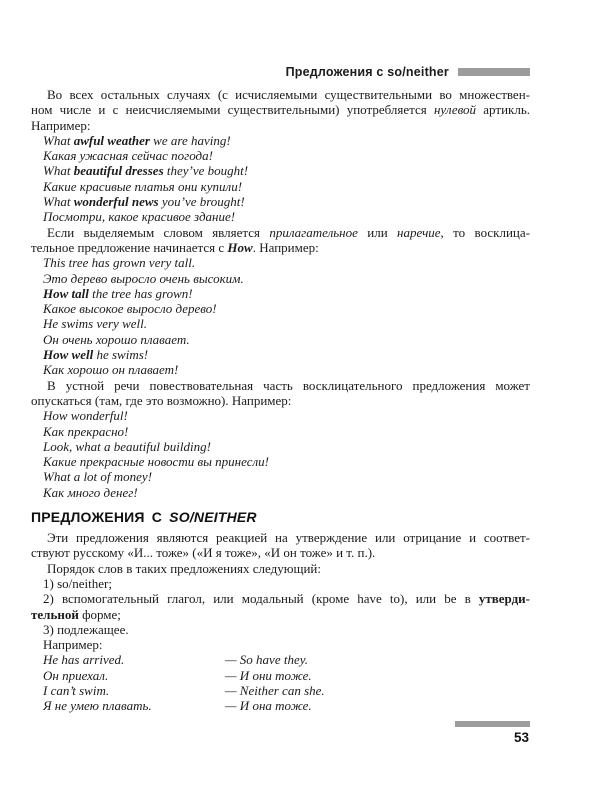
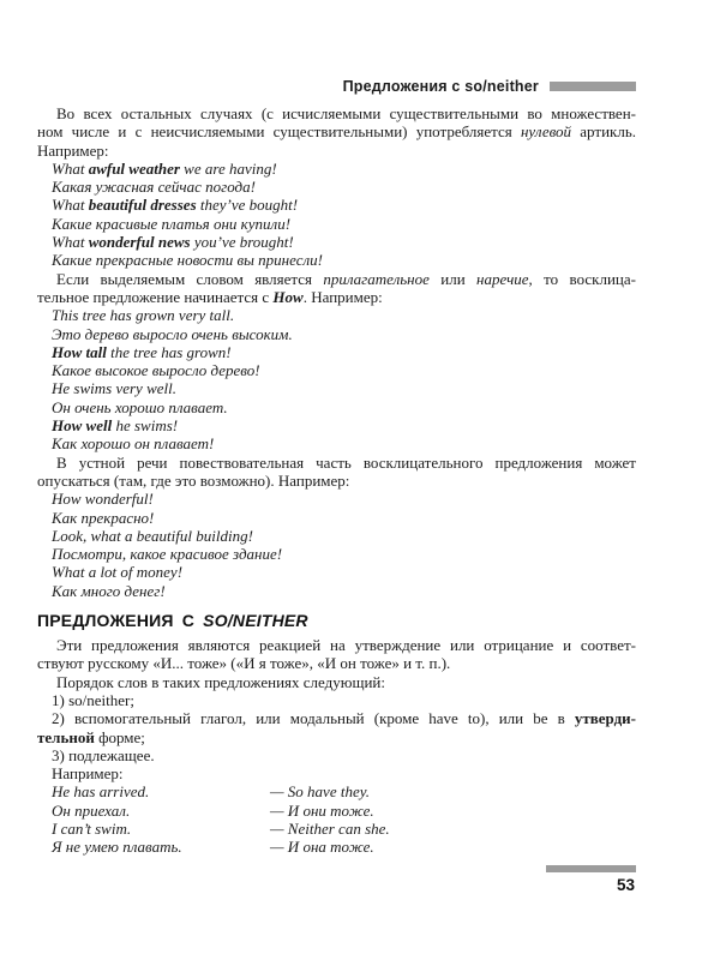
  Предложения с so/neither
  Во всех остальных случаях (с исчисляемыми существительными во множествен-
  ном числе и с неисчисляемыми существительными) употребляется нулевой артикль.
  Например:
  What awful weather we are having!
  Какая ужасная сейчас погода!
  What beautiful dresses they’ve bought!
  Какие красивые платья они купили!
  What wonderful news you’ve brought!
- Посмотри, какое красивое здание!
+ Какие прекрасные новости вы принесли!
  Если выделяемым словом является прилагательное или наречие, то восклица-
  тельное предложение начинается с How. Например:
  This tree has grown very tall.
  Это дерево выросло очень высоким.
  How tall the tree has grown!
  Какое высокое выросло дерево!
  He swims very well.
  Он очень хорошо плавает.
  How well he swims!
  Как хорошо он плавает!
  В устной речи повествовательная часть восклицательного предложения может
  опускаться (там, где это возможно). Например:
  How wonderful!
  Как прекрасно!
  Look, what a beautiful building!
- Какие прекрасные новости вы принесли!
+ Посмотри, какое красивое здание!
  What a lot of money!
  Как много денег!
  ПРЕДЛОЖЕНИЯ С SO/NEITHER
  Эти предложения являются реакцией на утверждение или отрицание и соответ-
  ствуют русскому «И... тоже» («И я тоже», «И он тоже» и т. п.).
  Порядок слов в таких предложениях следующий:
  1) so/neither;
  2) вспомогательный глагол, или модальный (кроме have to), или be в утверди-
  тельной форме;
  3) подлежащее.
  Например:
  He has arrived.
  — So have they.
  Он приехал.
  — И они тоже.
  I can’t swim.
  — Neither can she.
  Я не умею плавать.
  — И она тоже.
  53
